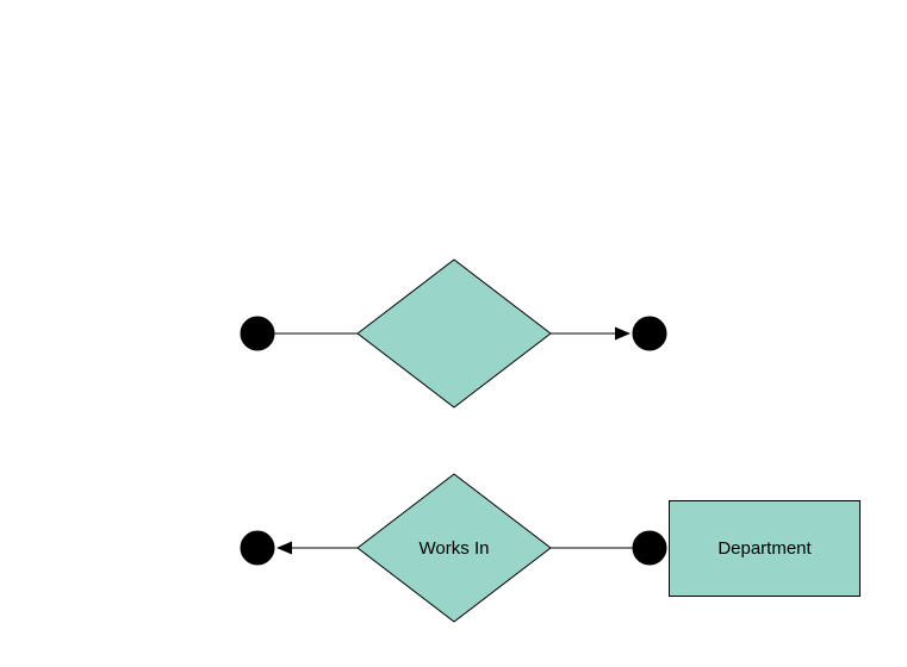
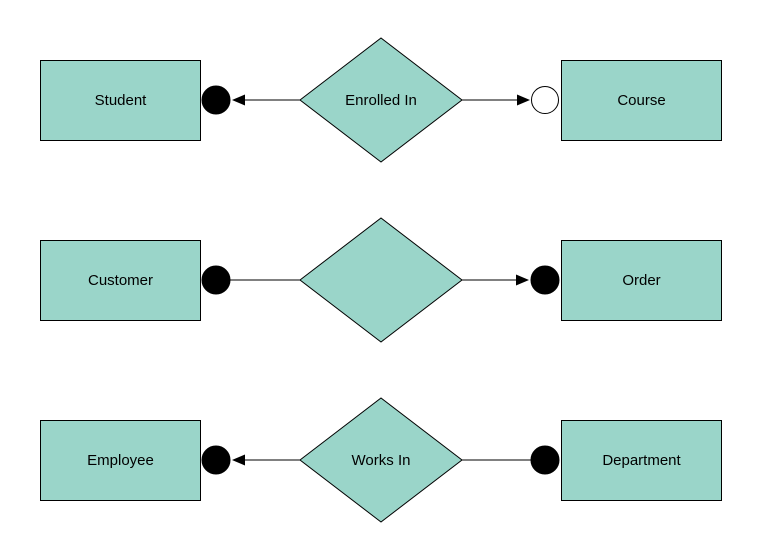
+ Student
+ Enrolled In
+ Course
+ Customer
+ Order
+ Employee
  Works In
  Department
